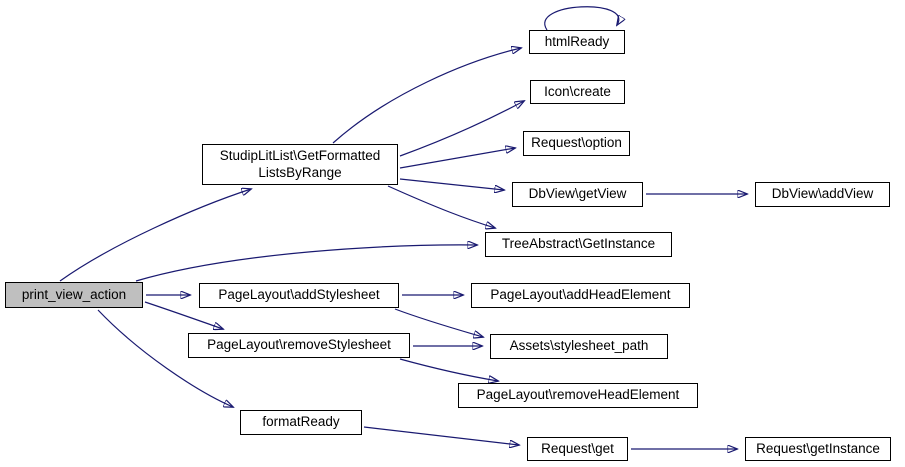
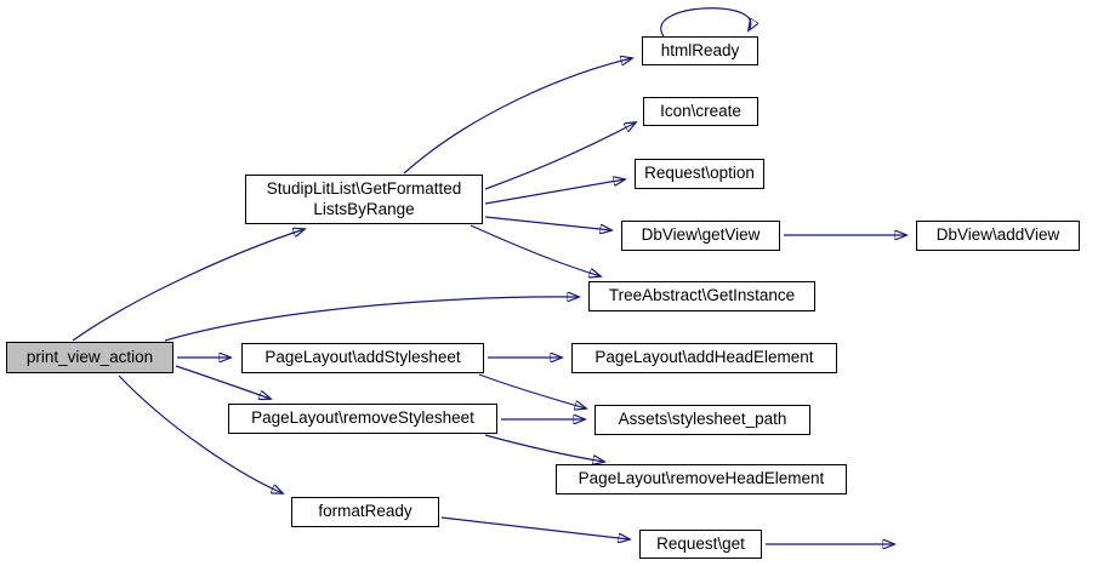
  print_view_action
  StudipLitList\GetFormatted
  ListsByRange
  htmlReady
  Icon\create
  Request\option
  DbView\getView
  DbView\addView
  TreeAbstract\GetInstance
  PageLayout\addStylesheet
  PageLayout\addHeadElement
  PageLayout\removeStylesheet
  Assets\stylesheet_path
  PageLayout\removeHeadElement
  formatReady
  Request\get
- Request\getInstance
